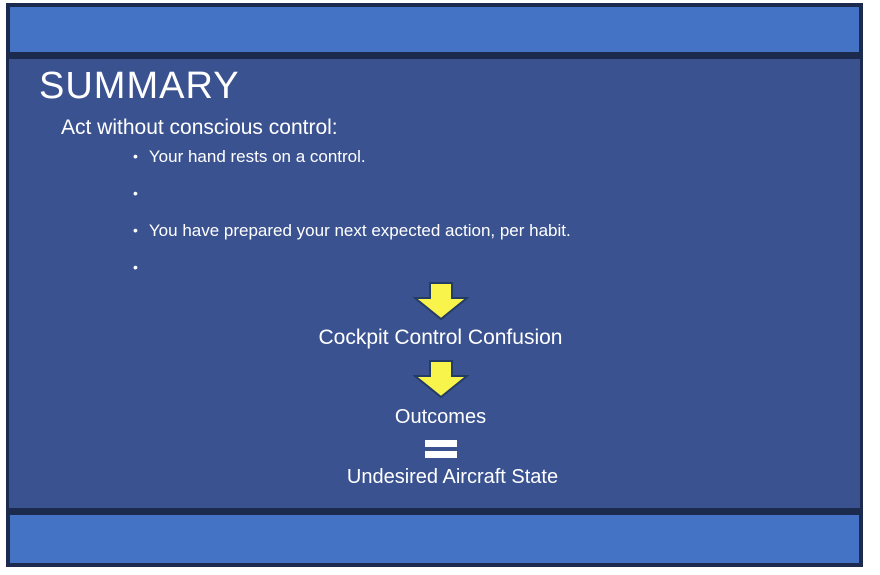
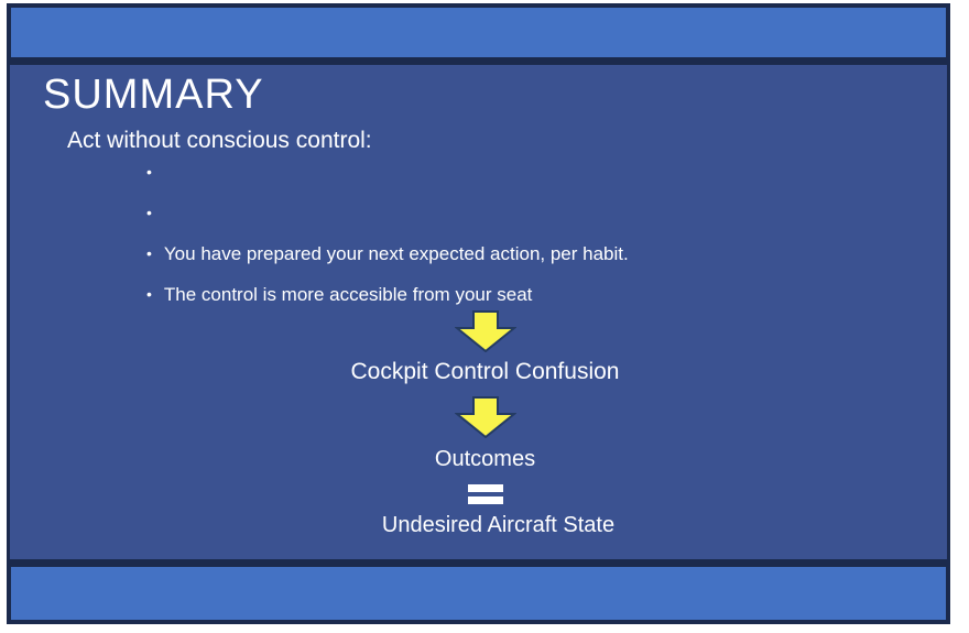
  SUMMARY
  Act without conscious control:
  •
- Your hand rests on a control.
  •
  •
  You have prepared your next expected action, per habit.
  •
+ The control is more accesible from your seat
  Cockpit Control Confusion
  Outcomes
  Undesired Aircraft State
